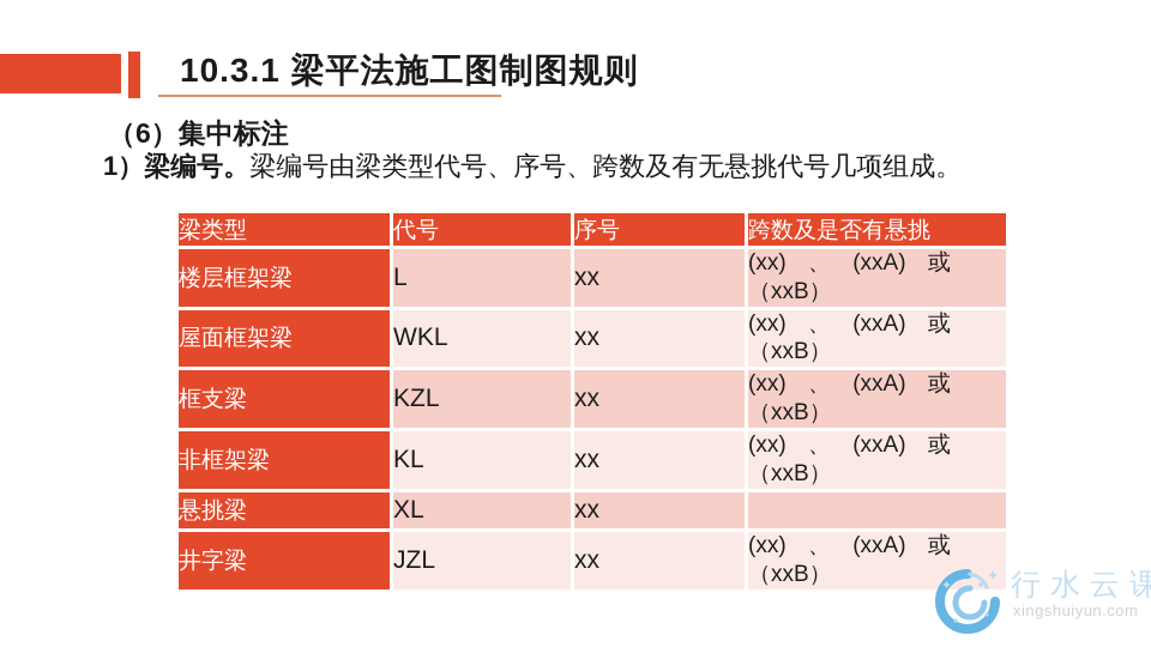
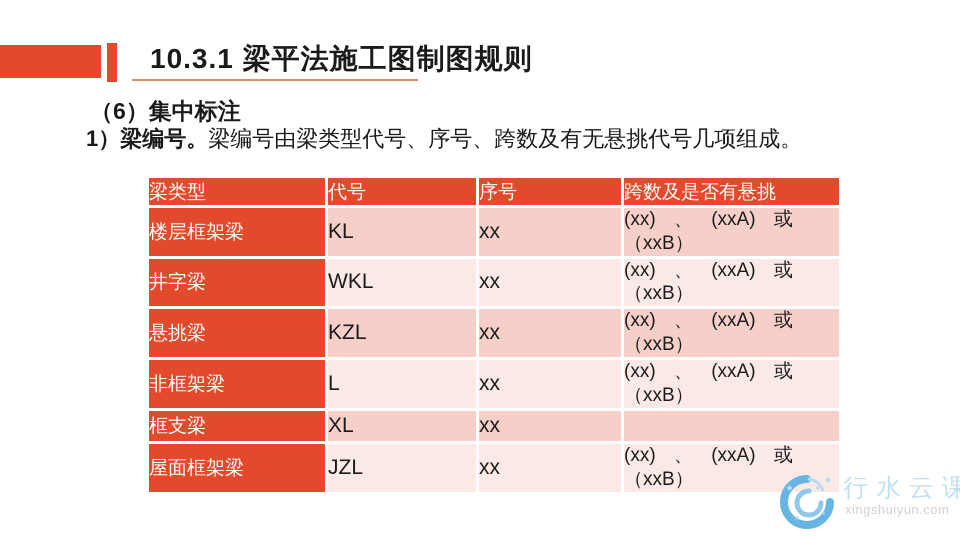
  10.3.1 梁平法施工图制图规则
  （6）集中标注
  1）梁编号。梁编号由梁类型代号、序号、跨数及有无悬挑代号几项组成。
  梁类型	代号	序号	跨数及是否有悬挑
- 楼层框架梁	L	xx	(xx) 、 (xxA) 或（xxB）
+ 楼层框架梁	KL	xx	(xx) 、 (xxA) 或（xxB）
- 屋面框架梁	WKL	xx	(xx) 、 (xxA) 或（xxB）
+ 井字梁	WKL	xx	(xx) 、 (xxA) 或（xxB）
- 框支梁	KZL	xx	(xx) 、 (xxA) 或（xxB）
+ 悬挑梁	KZL	xx	(xx) 、 (xxA) 或（xxB）
- 非框架梁	KL	xx	(xx) 、 (xxA) 或（xxB）
+ 非框架梁	L	xx	(xx) 、 (xxA) 或（xxB）
- 悬挑梁	XL	xx
+ 框支梁	XL	xx
- 井字梁	JZL	xx	(xx) 、 (xxA) 或（xxB）
+ 屋面框架梁	JZL	xx	(xx) 、 (xxA) 或（xxB）
  行水云课
  xingshuiyun.com
